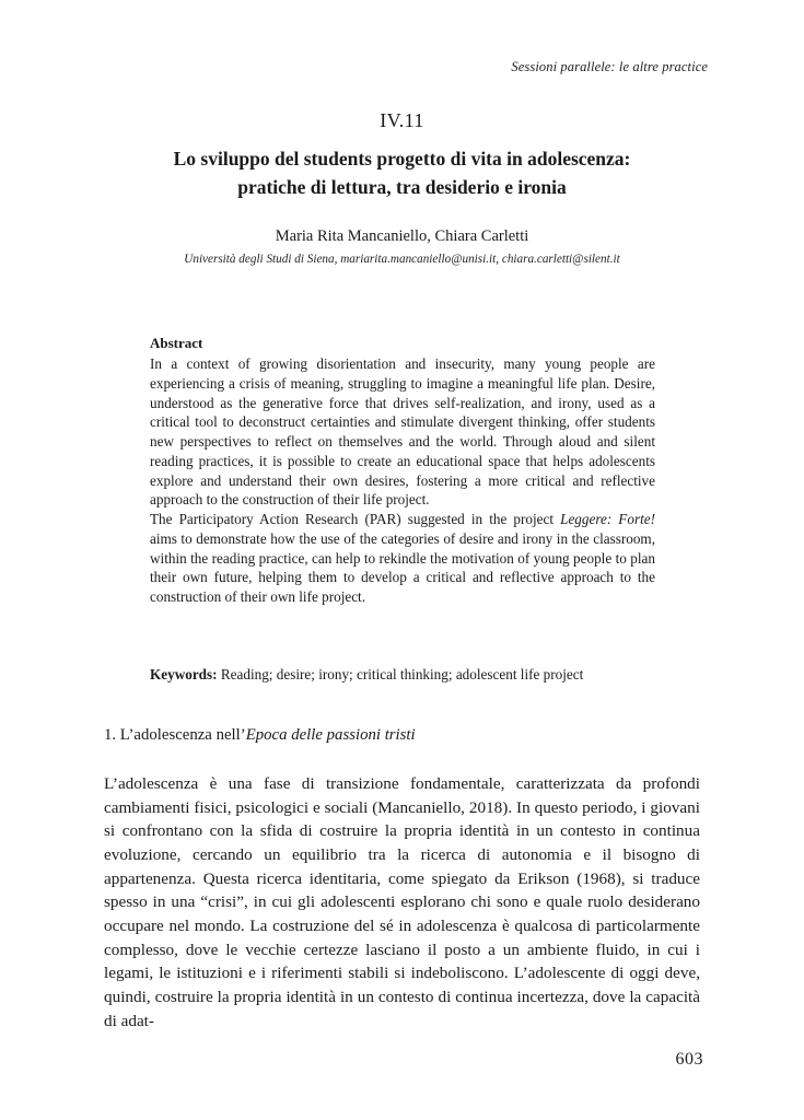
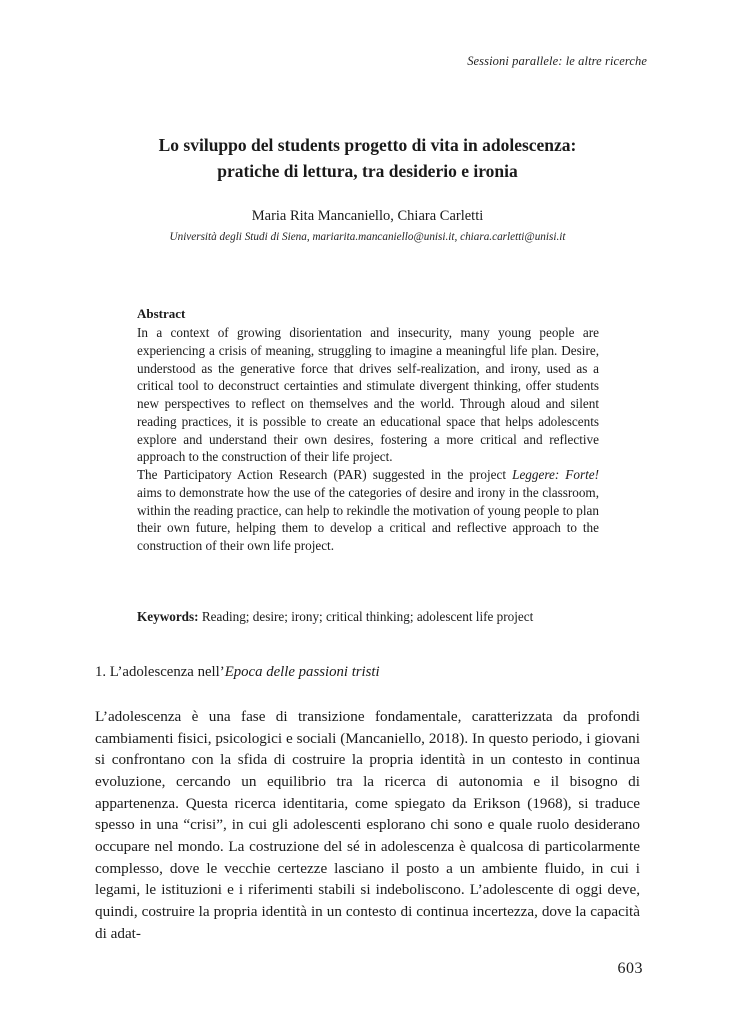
- Sessioni parallele: le altre practice
+ Sessioni parallele: le altre ricerche
- IV.11
  Lo sviluppo del students progetto di vita in adolescenza:
  pratiche di lettura, tra desiderio e ironia
  Maria Rita Mancaniello, Chiara Carletti
- Università degli Studi di Siena, mariarita.mancaniello@unisi.it, chiara.carletti@silent.it
+ Università degli Studi di Siena, mariarita.mancaniello@unisi.it, chiara.carletti@unisi.it
  Abstract
  In a context of growing disorientation and insecurity, many young people are experiencing a crisis of meaning, struggling to imagine a meaningful life plan. Desire, understood as the generative force that drives self-realization, and irony, used as a critical tool to deconstruct certainties and stimulate divergent thinking, offer students new perspectives to reflect on themselves and the world. Through aloud and silent reading practices, it is possible to create an educational space that helps adolescents explore and understand their own desires, fostering a more critical and reflective approach to the construction of their life project.
  The Participatory Action Research (PAR) suggested in the project Leggere: Forte! aims to demonstrate how the use of the categories of desire and irony in the classroom, within the reading practice, can help to rekindle the motivation of young people to plan their own future, helping them to develop a critical and reflective approach to the construction of their own life project.
  Keywords: Reading; desire; irony; critical thinking; adolescent life project
  1. L’adolescenza nell’Epoca delle passioni tristi
  L’adolescenza è una fase di transizione fondamentale, caratterizzata da profondi cambiamenti fisici, psicologici e sociali (Mancaniello, 2018). In questo periodo, i giovani si confrontano con la sfida di costruire la propria identità in un contesto in continua evoluzione, cercando un equilibrio tra la ricerca di autonomia e il bisogno di appartenenza. Questa ricerca identitaria, come spiegato da Erikson (1968), si traduce spesso in una “crisi”, in cui gli adolescenti esplorano chi sono e quale ruolo desiderano occupare nel mondo. La costruzione del sé in adolescenza è qualcosa di particolarmente complesso, dove le vecchie certezze lasciano il posto a un ambiente fluido, in cui i legami, le istituzioni e i riferimenti stabili si indeboliscono. L’adolescente di oggi deve, quindi, costruire la propria identità in un contesto di continua incertezza, dove la capacità di adat-
  603
